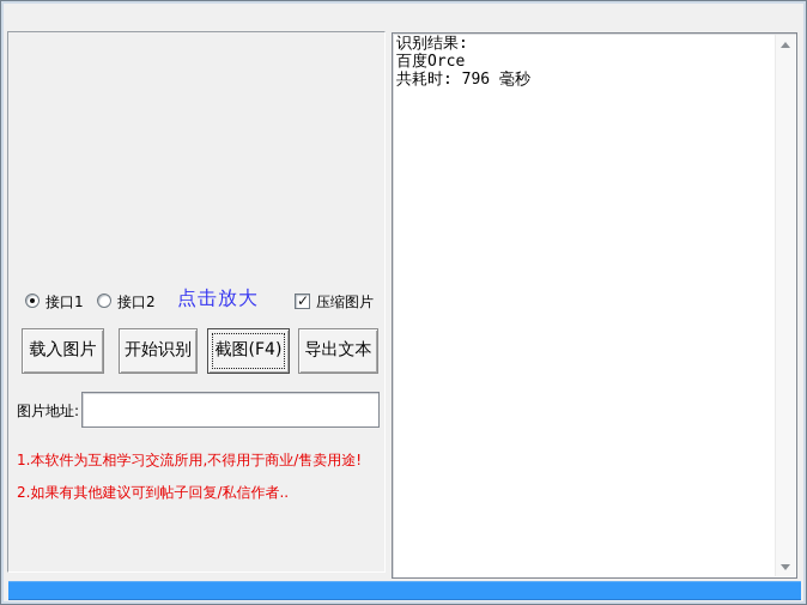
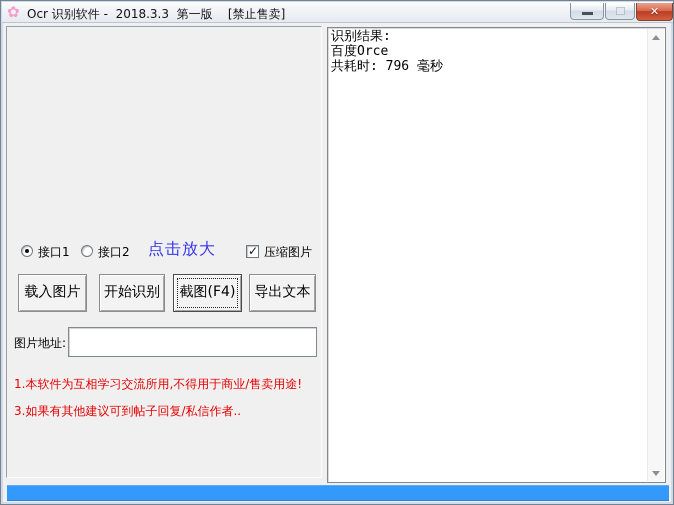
+ Ocr 识别软件 - 2018.3.3 第一版 [禁止售卖]
  接口1
  接口2
  点击放大
  压缩图片
  载入图片
  开始识别
  截图(F4)
  导出文本
  图片地址:
  1.本软件为互相学习交流所用,不得用于商业/售卖用途!
- 2.如果有其他建议可到帖子回复/私信作者..
+ 3.如果有其他建议可到帖子回复/私信作者..
  识别结果:
  百度Orce
  共耗时: 796 毫秒
